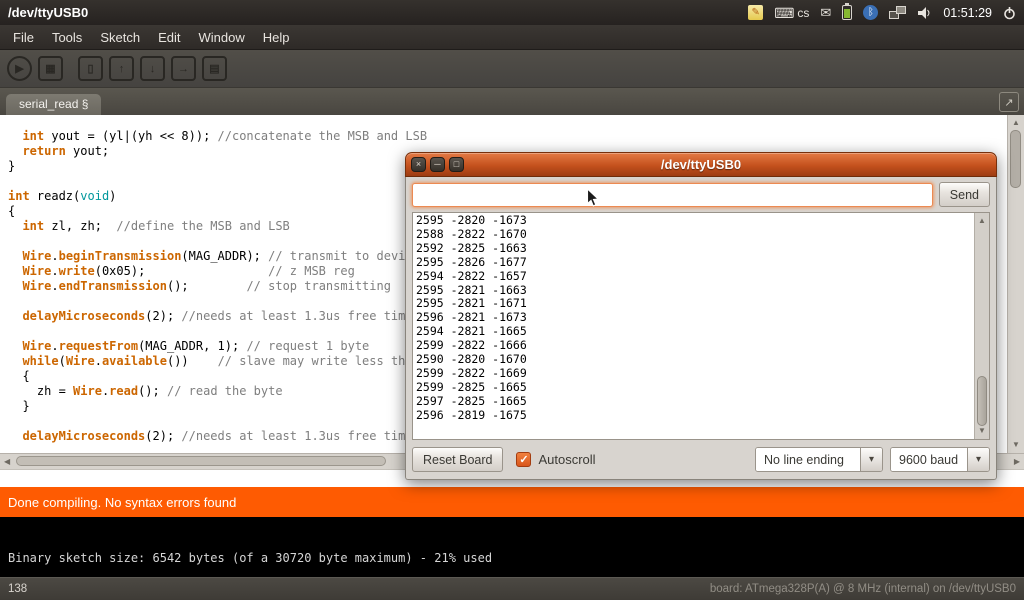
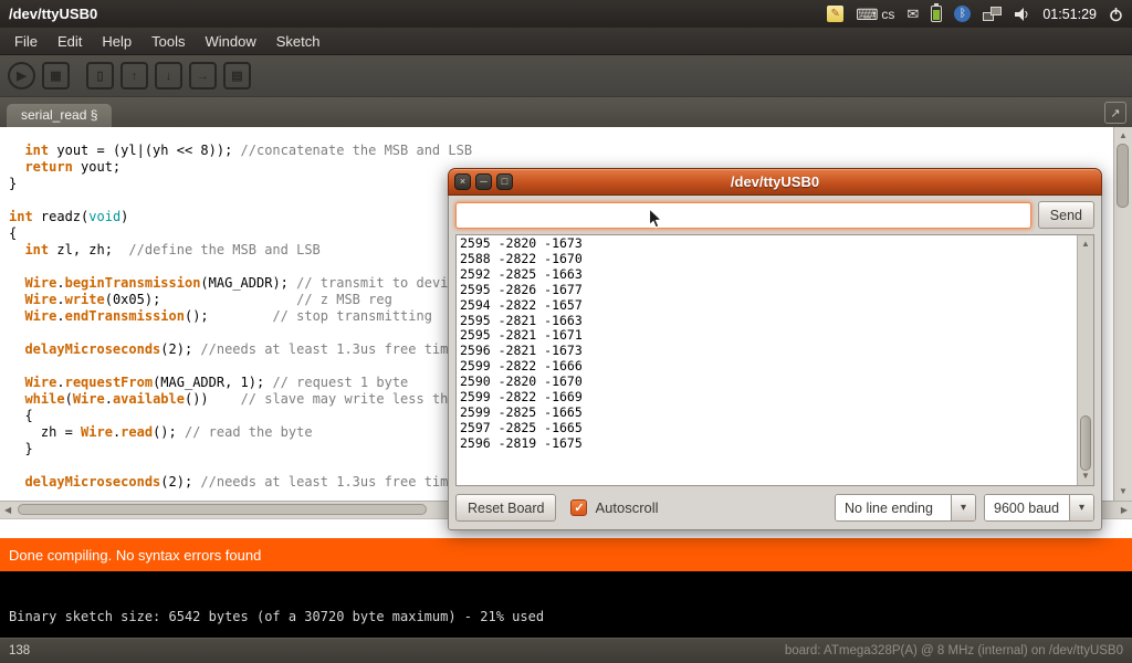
  /dev/ttyUSB0
  ✎
  ⌨
  cs
  ✉
  ᛒ
  01:51:29
  File
- Tools
+ Edit
- Sketch
+ Help
- Edit
+ Tools
  Window
- Help
+ Sketch
  ▶
  ▦
  ▯
  ↑
  ↓
  →
  ▤
  serial_read §
  ↗
  int yout = (yl|(yh << 8)); //concatenate the MSB and LSB
  return yout;
  }
  int readz(void)
  {
  int zl, zh; //define the MSB and LSB
  Wire.beginTransmission(MAG_ADDR); // transmit to devi
  Wire.write(0x05); // z MSB reg
  Wire.endTransmission(); // stop transmitting
  delayMicroseconds(2); //needs at least 1.3us free tim
  Wire.requestFrom(MAG_ADDR, 1); // request 1 byte
  while(Wire.available()) // slave may write less th
  {
  zh = Wire.read(); // read the byte
  }
  delayMicroseconds(2); //needs at least 1.3us free tim
  ▲
  ▼
  ◀
  ▶
  Done compiling. No syntax errors found
  Binary sketch size: 6542 bytes (of a 30720 byte maximum) - 21% used
  138
  board: ATmega328P(A) @ 8 MHz (internal) on /dev/ttyUSB0
  ×
  ─
  □
  /dev/ttyUSB0
  Send
  2595 -2820 -1673
  2588 -2822 -1670
  2592 -2825 -1663
  2595 -2826 -1677
  2594 -2822 -1657
  2595 -2821 -1663
  2595 -2821 -1671
  2596 -2821 -1673
- 2594 -2821 -1665
  2599 -2822 -1666
  2590 -2820 -1670
  2599 -2822 -1669
  2599 -2825 -1665
  2597 -2825 -1665
  2596 -2819 -1675
  ▲
  ▼
  Reset Board
  ✓
  Autoscroll
  No line ending
  ▾
  9600 baud
  ▾
